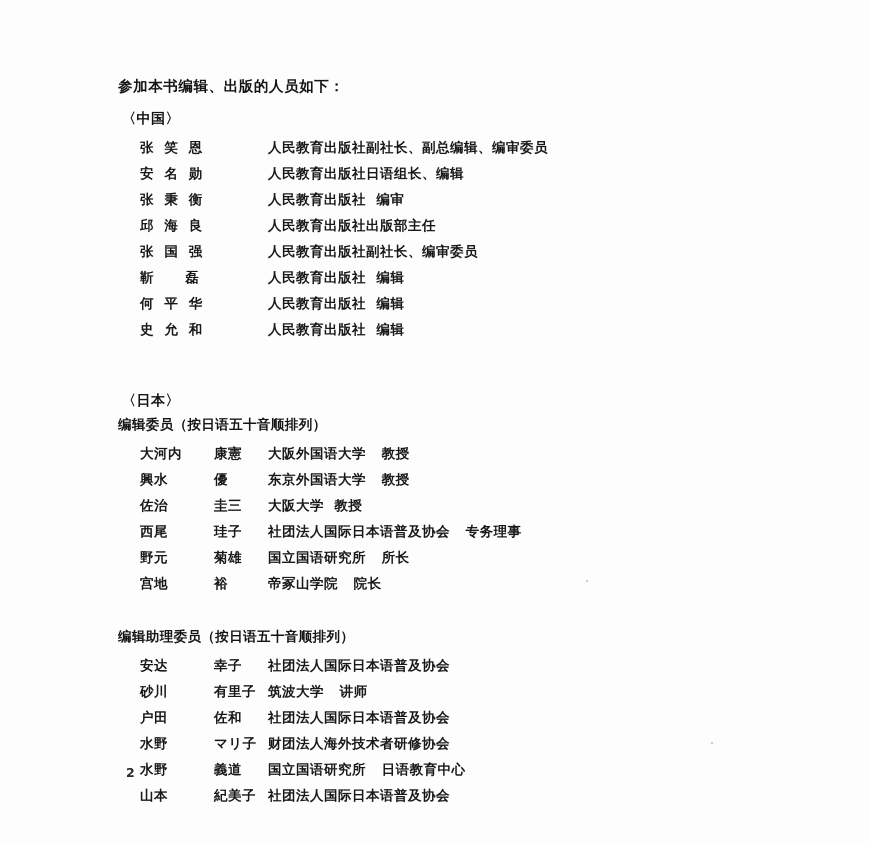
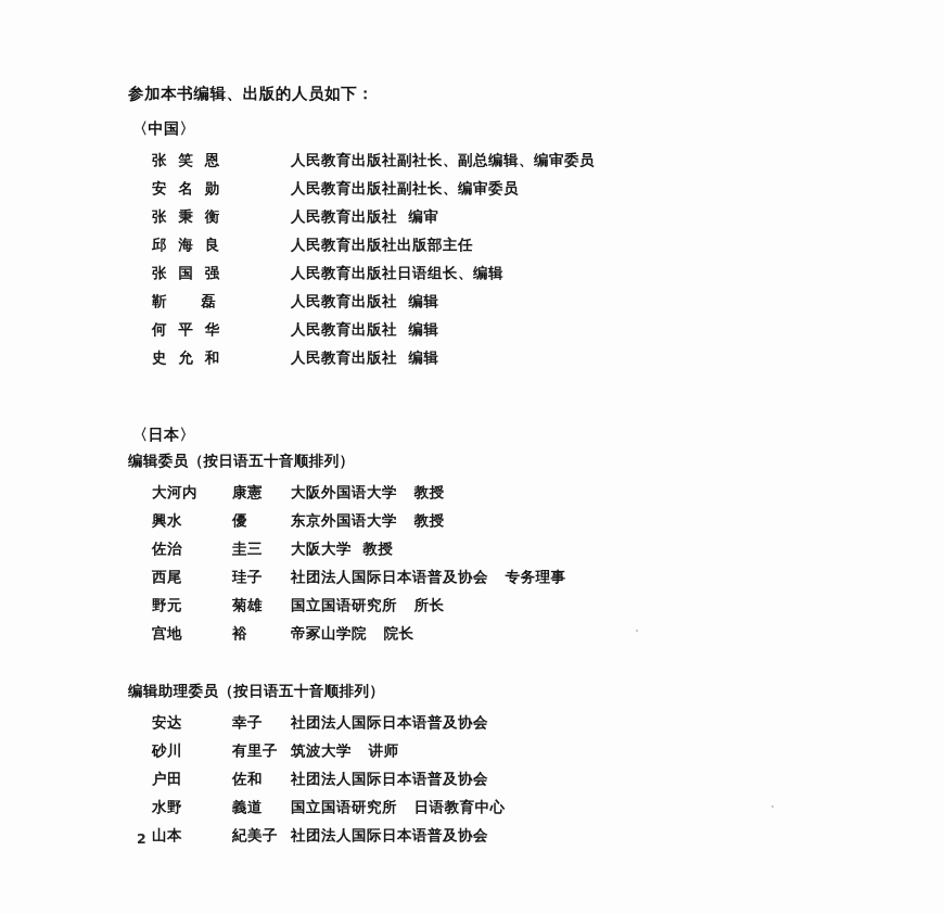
  参加本书编辑、出版的人员如下：
  〈中国〉
  张 笑 恩
  人民教育出版社副社长、副总编辑、编审委员
  安 名 勋
- 人民教育出版社日语组长、编辑
+ 人民教育出版社副社长、编审委员
  张 秉 衡
  人民教育出版社 编审
  邱 海 良
  人民教育出版社出版部主任
  张 国 强
- 人民教育出版社副社长、编审委员
+ 人民教育出版社日语组长、编辑
  靳 磊
  人民教育出版社 编辑
  何 平 华
  人民教育出版社 编辑
  史 允 和
  人民教育出版社 编辑
  〈日本〉
  编辑委员（按日语五十音顺排列）
  大河内 康憲
  大阪外国语大学 教授
  興水 優
  东京外国语大学 教授
  佐治 圭三
  大阪大学 教授
  西尾 珪子
  社团法人国际日本语普及协会 专务理事
  野元 菊雄
  国立国语研究所 所长
  宫地 裕
  帝冢山学院 院长
  编辑助理委员（按日语五十音顺排列）
  安达 幸子
  社团法人国际日本语普及协会
  砂川 有里子
  筑波大学 讲师
  户田 佐和
  社团法人国际日本语普及协会
- 水野 マリ子
- 财团法人海外技术者研修协会
  水野 義道
  国立国语研究所 日语教育中心
  山本 紀美子
  社团法人国际日本语普及协会
  2
